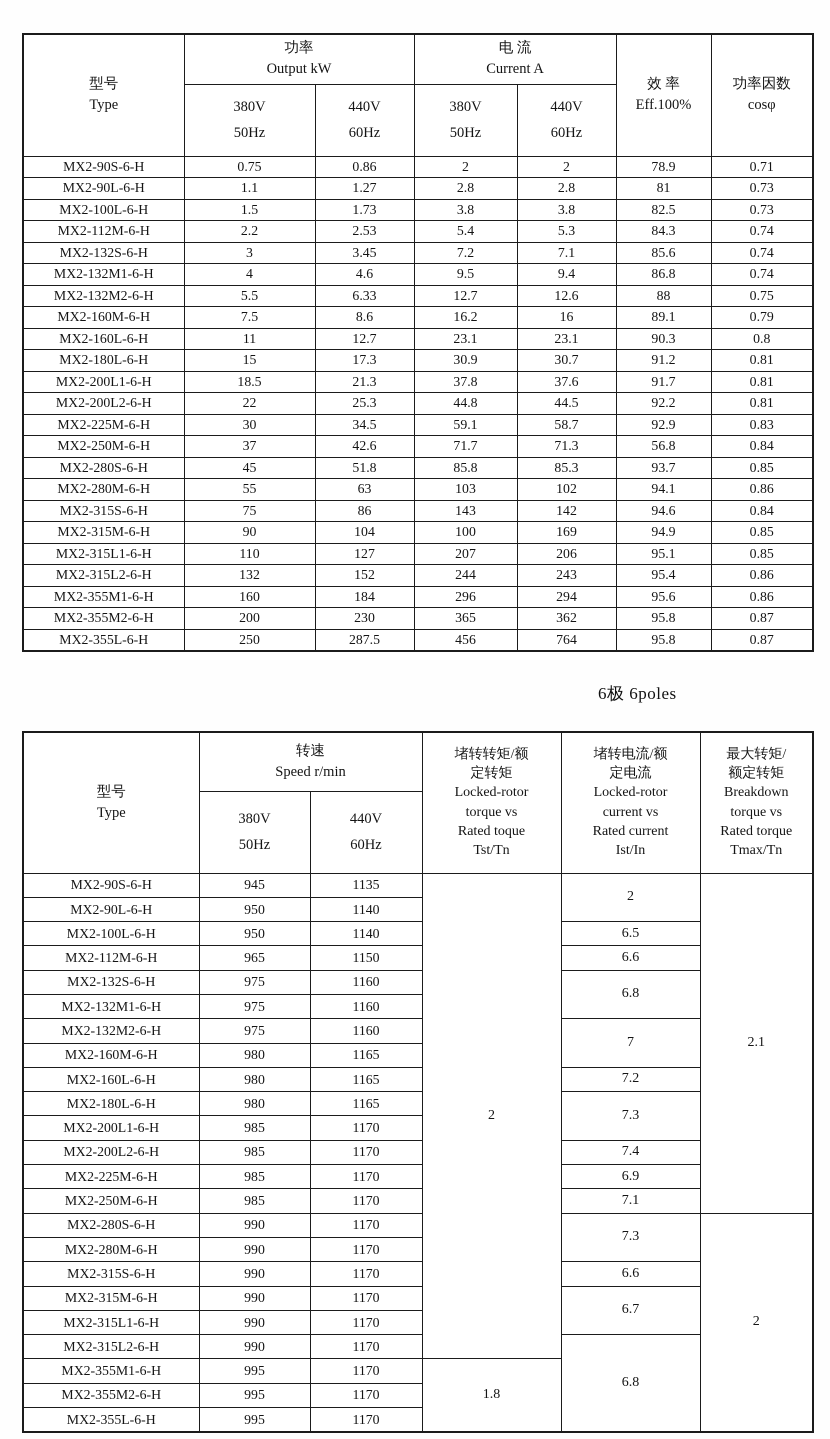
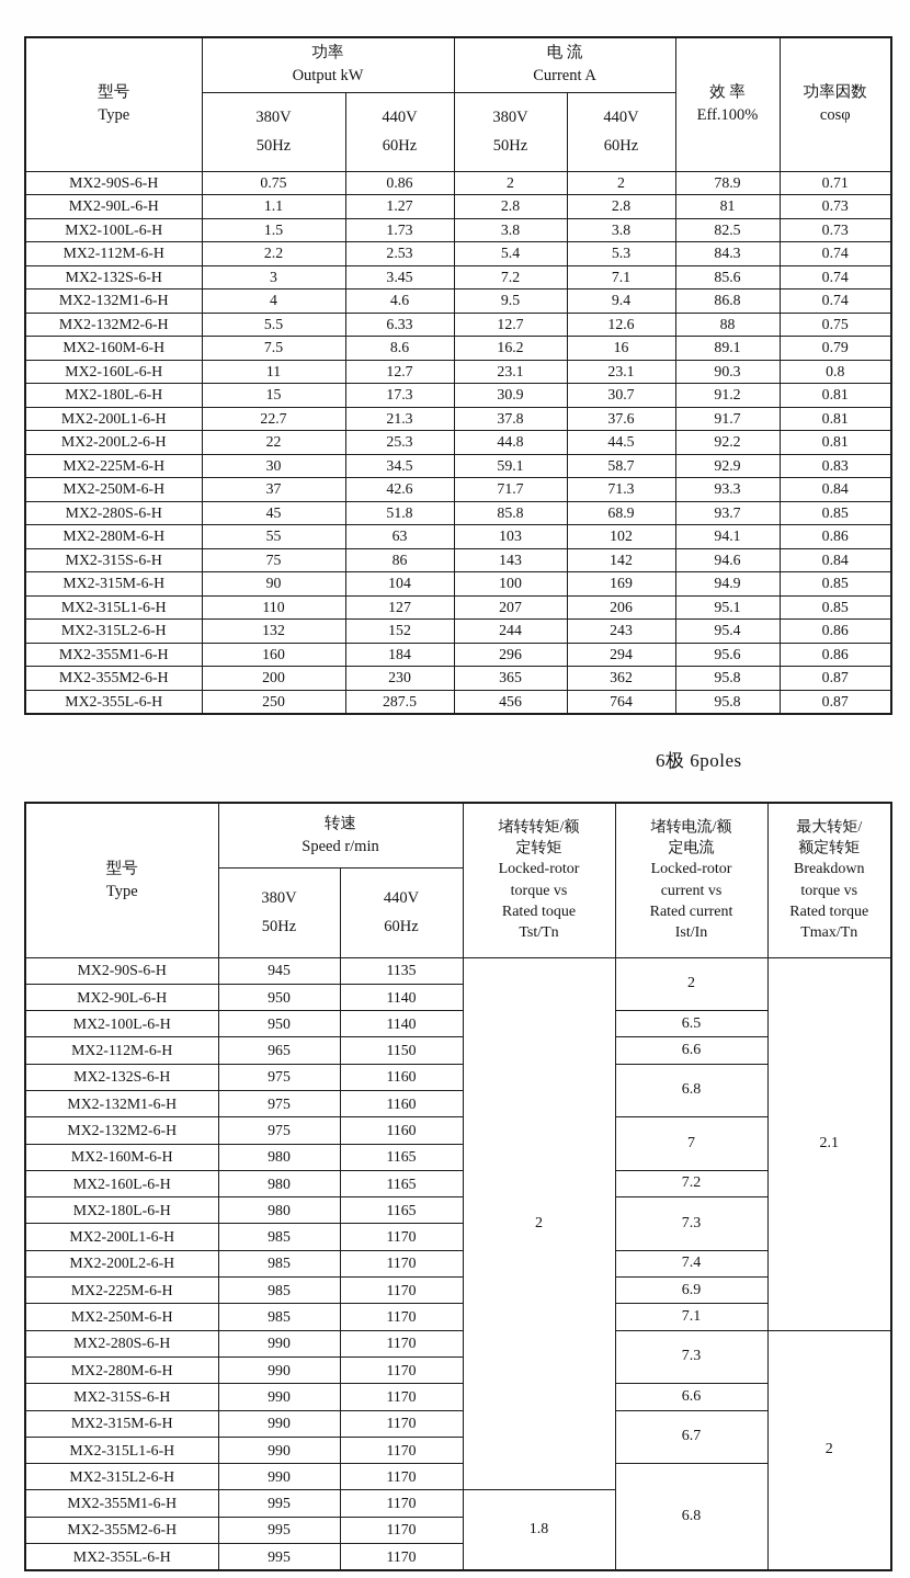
  型号 Type	功率 Output kW	电 流 Current A	效 率 Eff.100%	功率因数 cosφ
  380V 50Hz	440V 60Hz	380V 50Hz	440V 60Hz
  MX2-90S-6-H	0.75	0.86	2	2	78.9	0.71
  MX2-90L-6-H	1.1	1.27	2.8	2.8	81	0.73
  MX2-100L-6-H	1.5	1.73	3.8	3.8	82.5	0.73
  MX2-112M-6-H	2.2	2.53	5.4	5.3	84.3	0.74
  MX2-132S-6-H	3	3.45	7.2	7.1	85.6	0.74
  MX2-132M1-6-H	4	4.6	9.5	9.4	86.8	0.74
  MX2-132M2-6-H	5.5	6.33	12.7	12.6	88	0.75
  MX2-160M-6-H	7.5	8.6	16.2	16	89.1	0.79
  MX2-160L-6-H	11	12.7	23.1	23.1	90.3	0.8
  MX2-180L-6-H	15	17.3	30.9	30.7	91.2	0.81
- MX2-200L1-6-H	18.5	21.3	37.8	37.6	91.7	0.81
+ MX2-200L1-6-H	22.7	21.3	37.8	37.6	91.7	0.81
  MX2-200L2-6-H	22	25.3	44.8	44.5	92.2	0.81
  MX2-225M-6-H	30	34.5	59.1	58.7	92.9	0.83
- MX2-250M-6-H	37	42.6	71.7	71.3	56.8	0.84
+ MX2-250M-6-H	37	42.6	71.7	71.3	93.3	0.84
- MX2-280S-6-H	45	51.8	85.8	85.3	93.7	0.85
+ MX2-280S-6-H	45	51.8	85.8	68.9	93.7	0.85
  MX2-280M-6-H	55	63	103	102	94.1	0.86
  MX2-315S-6-H	75	86	143	142	94.6	0.84
  MX2-315M-6-H	90	104	100	169	94.9	0.85
  MX2-315L1-6-H	110	127	207	206	95.1	0.85
  MX2-315L2-6-H	132	152	244	243	95.4	0.86
  MX2-355M1-6-H	160	184	296	294	95.6	0.86
  MX2-355M2-6-H	200	230	365	362	95.8	0.87
  MX2-355L-6-H	250	287.5	456	764	95.8	0.87
  6极 6poles
  型号 Type	转速 Speed r/min	堵转转矩/额 定转矩 Locked-rotor torque vs Rated toque Tst/Tn	堵转电流/额 定电流 Locked-rotor current vs Rated current Ist/In	最大转矩/ 额定转矩 Breakdown torque vs Rated torque Tmax/Tn
  380V 50Hz	440V 60Hz
  MX2-90S-6-H	945	1135	2	2	2.1
  MX2-90L-6-H	950	1140
  MX2-100L-6-H	950	1140	6.5
  MX2-112M-6-H	965	1150	6.6
  MX2-132S-6-H	975	1160	6.8
  MX2-132M1-6-H	975	1160
  MX2-132M2-6-H	975	1160	7
  MX2-160M-6-H	980	1165
  MX2-160L-6-H	980	1165	7.2
  MX2-180L-6-H	980	1165	7.3
  MX2-200L1-6-H	985	1170
  MX2-200L2-6-H	985	1170	7.4
  MX2-225M-6-H	985	1170	6.9
  MX2-250M-6-H	985	1170	7.1
  MX2-280S-6-H	990	1170	7.3	2
  MX2-280M-6-H	990	1170
  MX2-315S-6-H	990	1170	6.6
  MX2-315M-6-H	990	1170	6.7
  MX2-315L1-6-H	990	1170
  MX2-315L2-6-H	990	1170	6.8
  MX2-355M1-6-H	995	1170	1.8
  MX2-355M2-6-H	995	1170
  MX2-355L-6-H	995	1170
